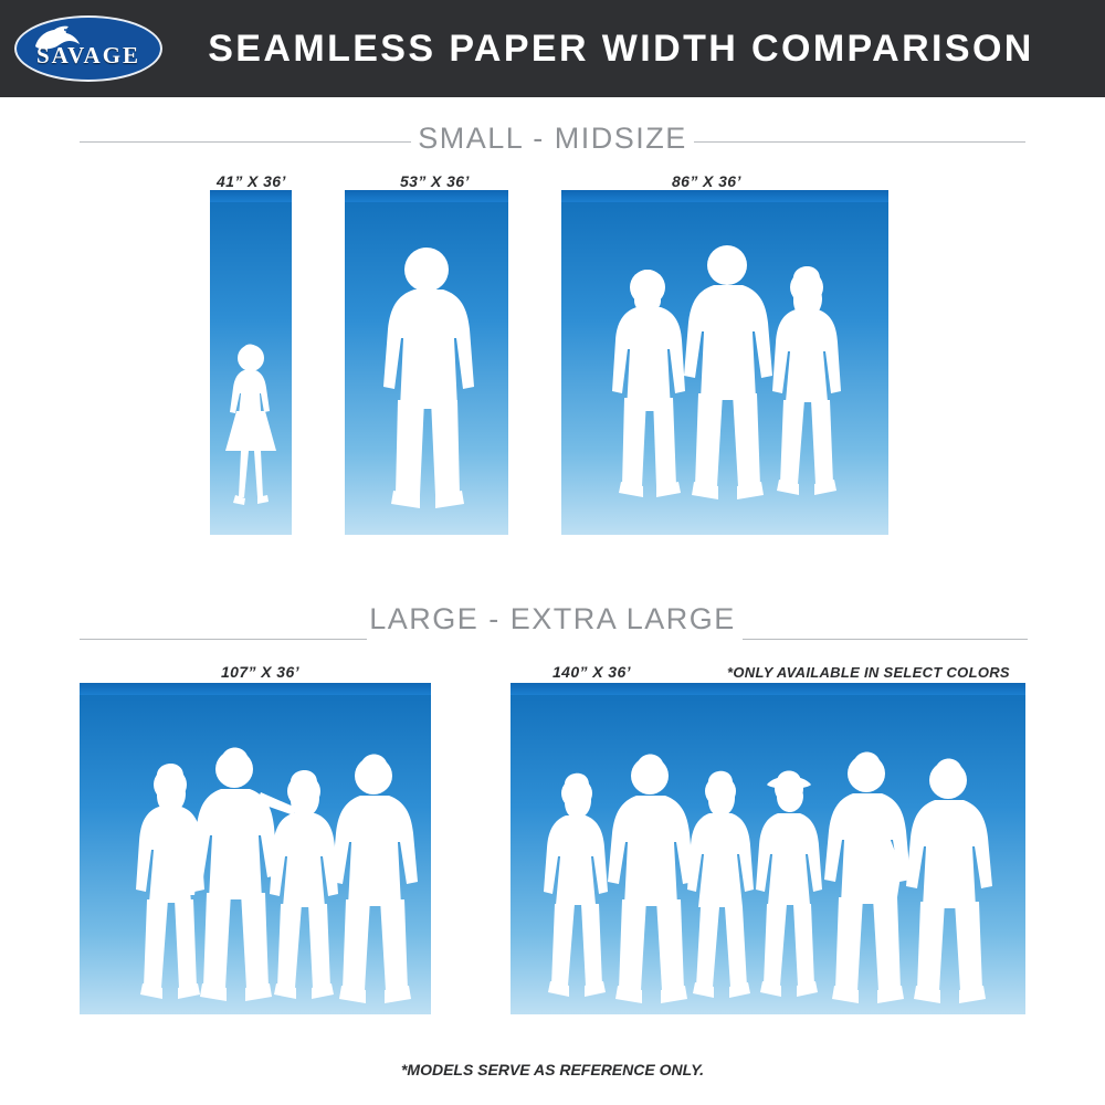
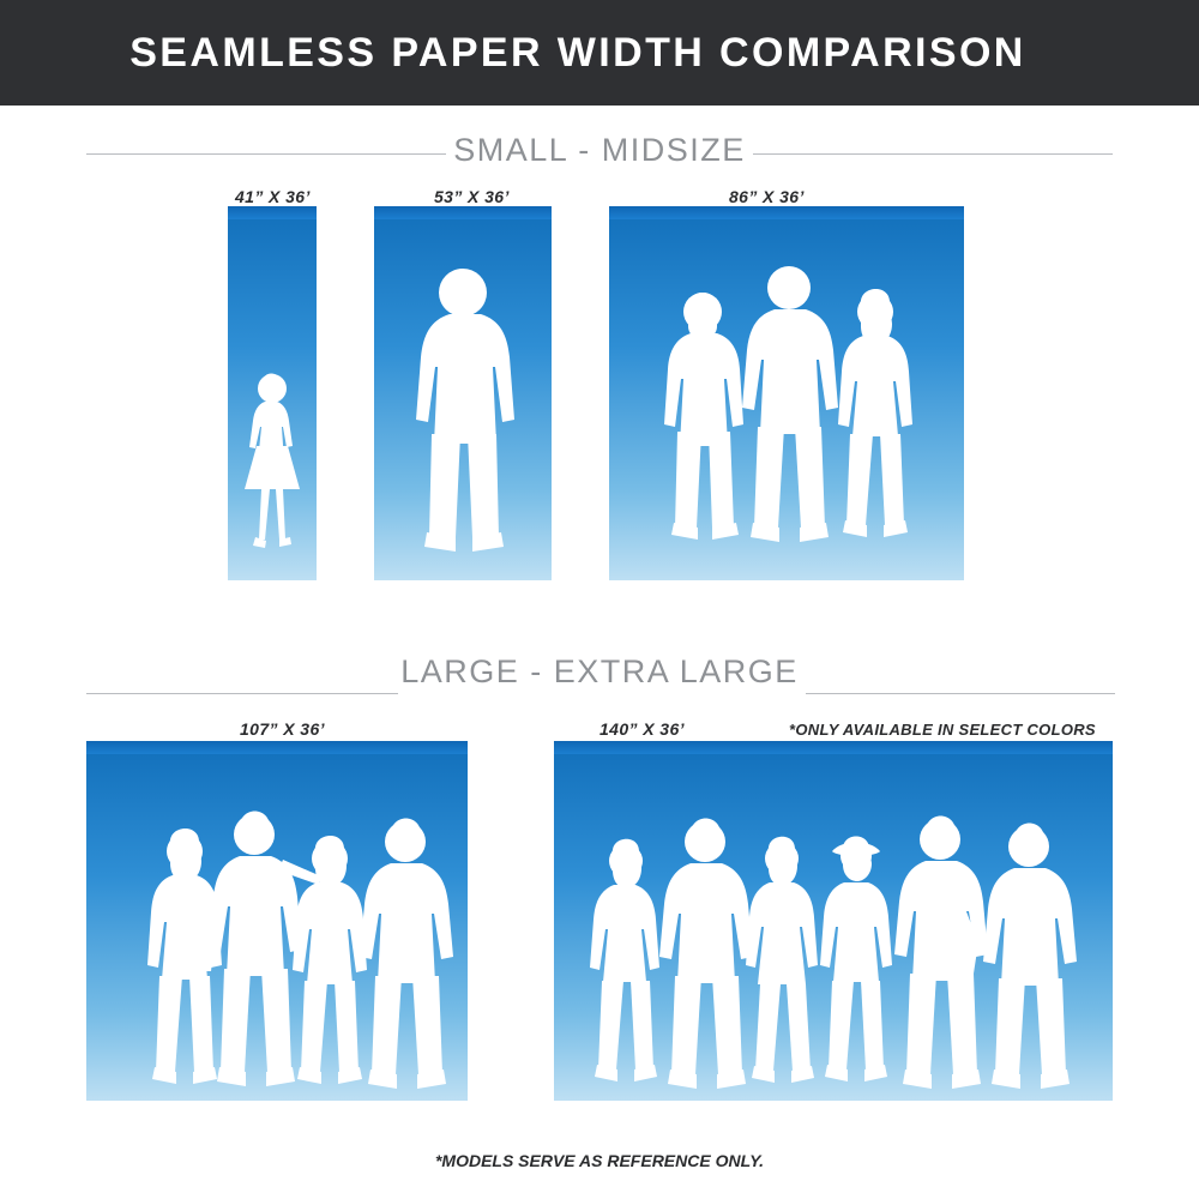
- SAVAGE
  SEAMLESS PAPER WIDTH COMPARISON
  SMALL - MIDSIZE
  41” X 36’
  53” X 36’
  86” X 36’
  LARGE - EXTRA LARGE
  107” X 36’
  140” X 36’
  *ONLY AVAILABLE IN SELECT COLORS
  *MODELS SERVE AS REFERENCE ONLY.
